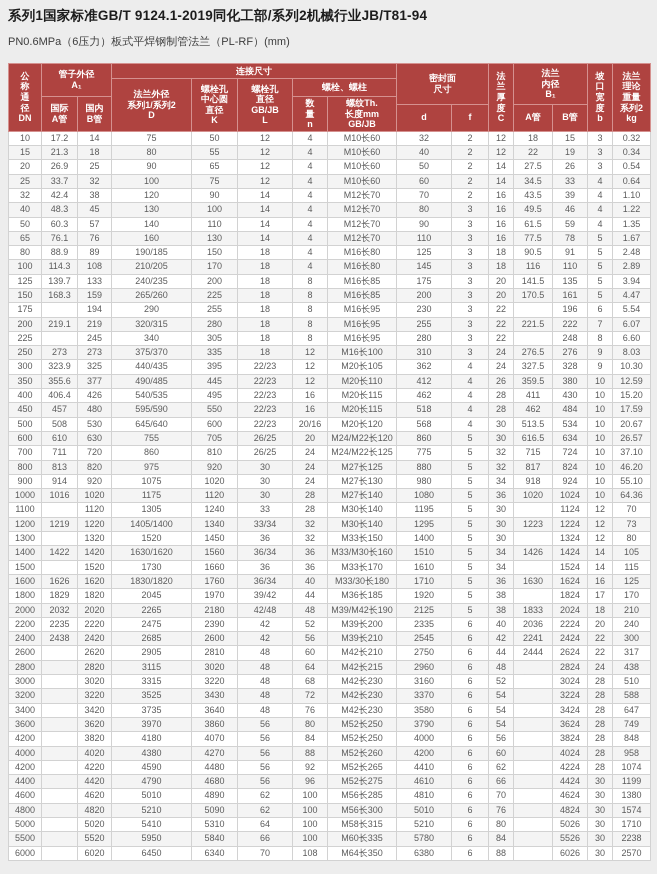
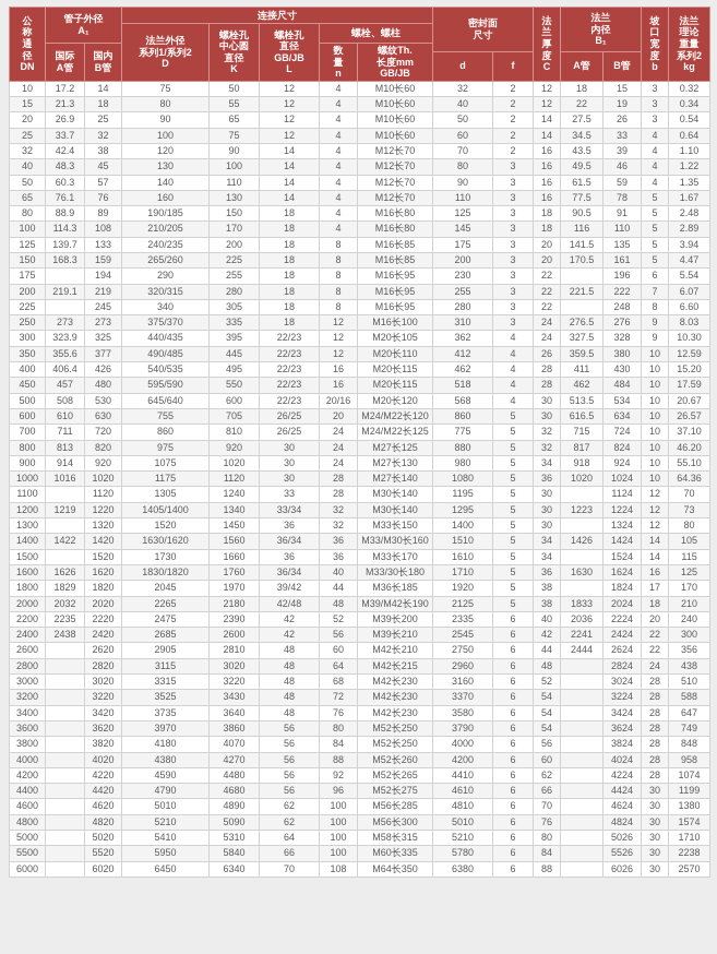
- 系列1国家标准GB/T 9124.1-2019同化工部/系列2机械行业JB/T81-94
- PN0.6MPa（6压力）板式平焊钢制管法兰（PL-RF）(mm)
  公 称 通 径 DN	管子外径 A₁	连接尺寸	密封面 尺寸	法 兰 厚 度 C	法兰 内径 B₁	坡 口 宽 度 b	法兰 理论 重量 系列2 kg
  法兰外径 系列1/系列2 D	螺栓孔 中心圆 直径 K	螺栓孔 直径 GB/JB L	螺栓、螺柱
  国际 A管	国内 B管	数 量 n	螺纹Th. 长度mm GB/JB
  d	f	A管	B管
  10	17.2	14	75	50	12	4	M10长60	32	2	12	18	15	3	0.32
  15	21.3	18	80	55	12	4	M10长60	40	2	12	22	19	3	0.34
  20	26.9	25	90	65	12	4	M10长60	50	2	14	27.5	26	3	0.54
  25	33.7	32	100	75	12	4	M10长60	60	2	14	34.5	33	4	0.64
  32	42.4	38	120	90	14	4	M12长70	70	2	16	43.5	39	4	1.10
  40	48.3	45	130	100	14	4	M12长70	80	3	16	49.5	46	4	1.22
  50	60.3	57	140	110	14	4	M12长70	90	3	16	61.5	59	4	1.35
  65	76.1	76	160	130	14	4	M12长70	110	3	16	77.5	78	5	1.67
  80	88.9	89	190/185	150	18	4	M16长80	125	3	18	90.5	91	5	2.48
  100	114.3	108	210/205	170	18	4	M16长80	145	3	18	116	110	5	2.89
  125	139.7	133	240/235	200	18	8	M16长85	175	3	20	141.5	135	5	3.94
  150	168.3	159	265/260	225	18	8	M16长85	200	3	20	170.5	161	5	4.47
  175		194	290	255	18	8	M16长95	230	3	22		196	6	5.54
  200	219.1	219	320/315	280	18	8	M16长95	255	3	22	221.5	222	7	6.07
  225		245	340	305	18	8	M16长95	280	3	22		248	8	6.60
  250	273	273	375/370	335	18	12	M16长100	310	3	24	276.5	276	9	8.03
  300	323.9	325	440/435	395	22/23	12	M20长105	362	4	24	327.5	328	9	10.30
  350	355.6	377	490/485	445	22/23	12	M20长110	412	4	26	359.5	380	10	12.59
  400	406.4	426	540/535	495	22/23	16	M20长115	462	4	28	411	430	10	15.20
  450	457	480	595/590	550	22/23	16	M20长115	518	4	28	462	484	10	17.59
  500	508	530	645/640	600	22/23	20/16	M20长120	568	4	30	513.5	534	10	20.67
  600	610	630	755	705	26/25	20	M24/M22长120	860	5	30	616.5	634	10	26.57
  700	711	720	860	810	26/25	24	M24/M22长125	775	5	32	715	724	10	37.10
  800	813	820	975	920	30	24	M27长125	880	5	32	817	824	10	46.20
  900	914	920	1075	1020	30	24	M27长130	980	5	34	918	924	10	55.10
  1000	1016	1020	1175	1120	30	28	M27长140	1080	5	36	1020	1024	10	64.36
  1100		1120	1305	1240	33	28	M30长140	1195	5	30		1124	12	70
  1200	1219	1220	1405/1400	1340	33/34	32	M30长140	1295	5	30	1223	1224	12	73
  1300		1320	1520	1450	36	32	M33长150	1400	5	30		1324	12	80
  1400	1422	1420	1630/1620	1560	36/34	36	M33/M30长160	1510	5	34	1426	1424	14	105
  1500		1520	1730	1660	36	36	M33长170	1610	5	34		1524	14	115
  1600	1626	1620	1830/1820	1760	36/34	40	M33/30长180	1710	5	36	1630	1624	16	125
  1800	1829	1820	2045	1970	39/42	44	M36长185	1920	5	38		1824	17	170
  2000	2032	2020	2265	2180	42/48	48	M39/M42长190	2125	5	38	1833	2024	18	210
  2200	2235	2220	2475	2390	42	52	M39长200	2335	6	40	2036	2224	20	240
  2400	2438	2420	2685	2600	42	56	M39长210	2545	6	42	2241	2424	22	300
- 2600		2620	2905	2810	48	60	M42长210	2750	6	44	2444	2624	22	317
+ 2600		2620	2905	2810	48	60	M42长210	2750	6	44	2444	2624	22	356
  2800		2820	3115	3020	48	64	M42长215	2960	6	48		2824	24	438
  3000		3020	3315	3220	48	68	M42长230	3160	6	52		3024	28	510
  3200		3220	3525	3430	48	72	M42长230	3370	6	54		3224	28	588
  3400		3420	3735	3640	48	76	M42长230	3580	6	54		3424	28	647
  3600		3620	3970	3860	56	80	M52长250	3790	6	54		3624	28	749
- 4200		3820	4180	4070	56	84	M52长250	4000	6	56		3824	28	848
+ 3800		3820	4180	4070	56	84	M52长250	4000	6	56		3824	28	848
  4000		4020	4380	4270	56	88	M52长260	4200	6	60		4024	28	958
  4200		4220	4590	4480	56	92	M52长265	4410	6	62		4224	28	1074
  4400		4420	4790	4680	56	96	M52长275	4610	6	66		4424	30	1199
  4600		4620	5010	4890	62	100	M56长285	4810	6	70		4624	30	1380
  4800		4820	5210	5090	62	100	M56长300	5010	6	76		4824	30	1574
  5000		5020	5410	5310	64	100	M58长315	5210	6	80		5026	30	1710
  5500		5520	5950	5840	66	100	M60长335	5780	6	84		5526	30	2238
  6000		6020	6450	6340	70	108	M64长350	6380	6	88		6026	30	2570
